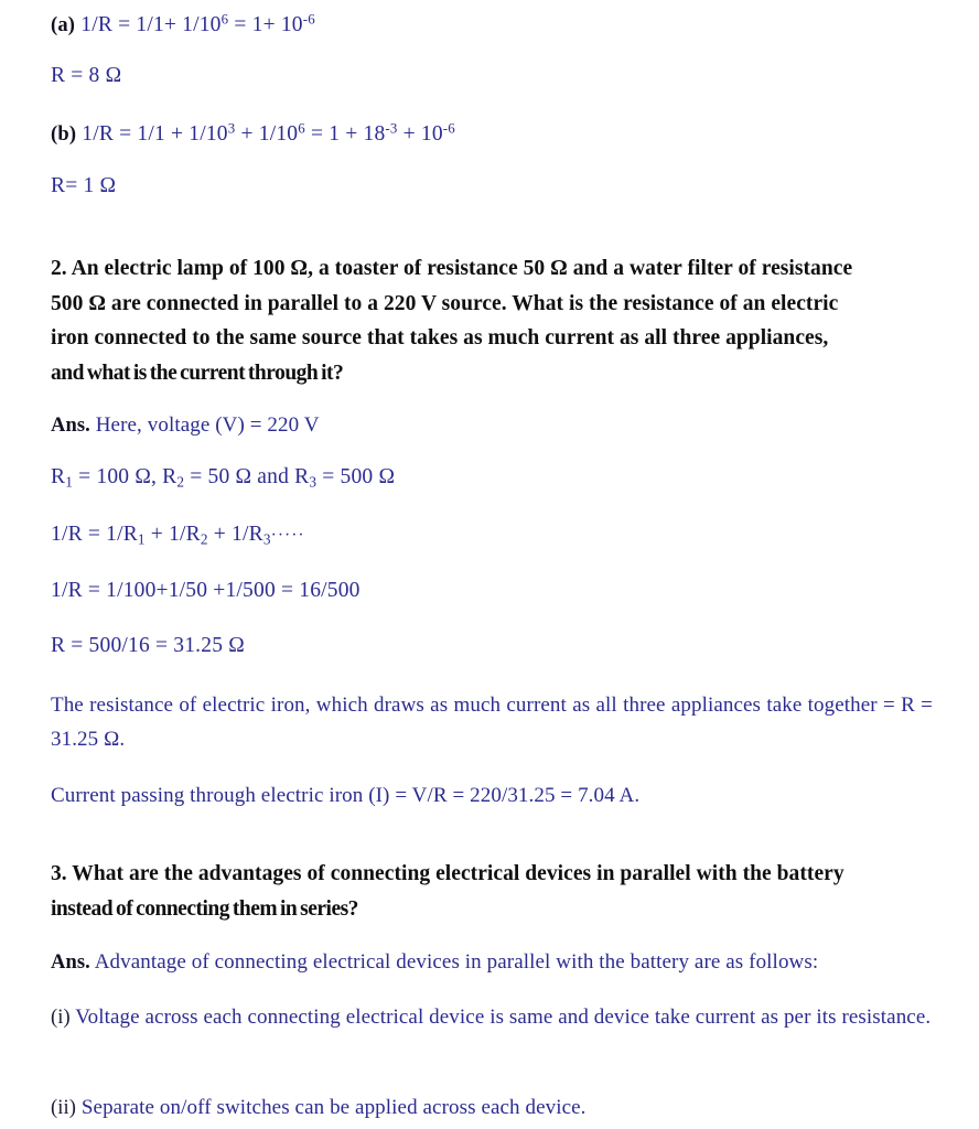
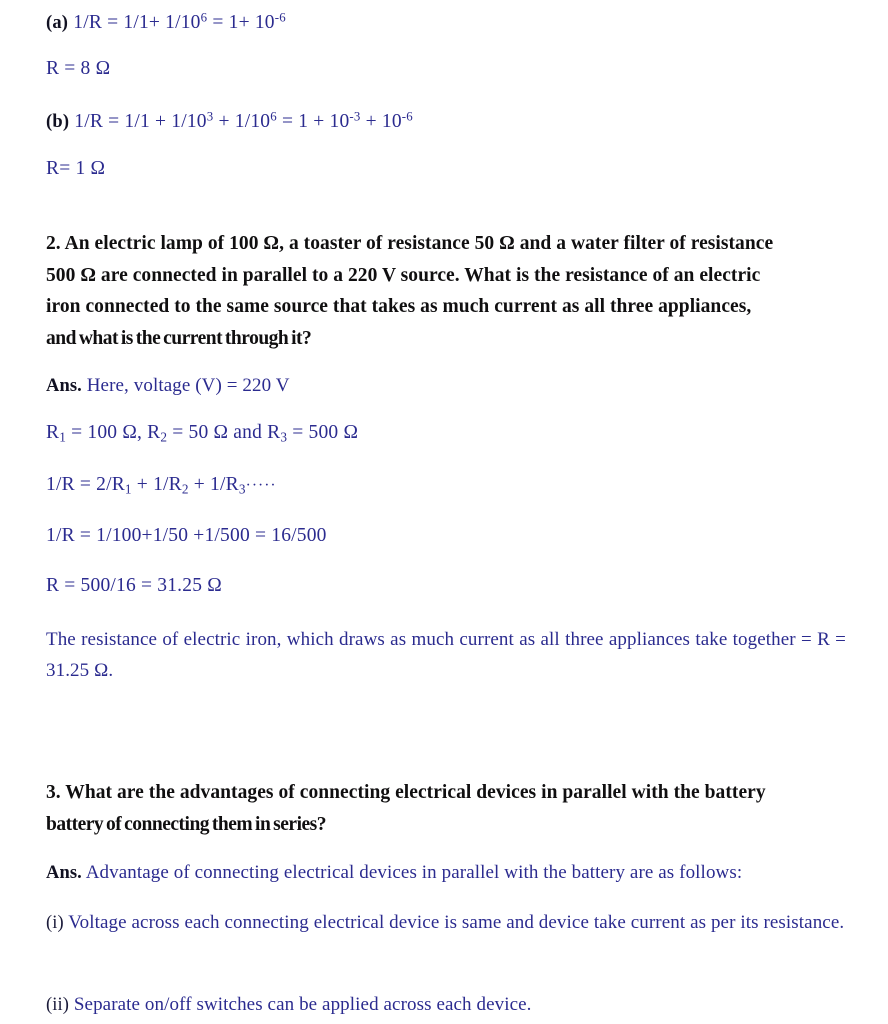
  (a) 1/R = 1/1+ 1/106 = 1+ 10-6
  R = 8 Ω
- (b) 1/R = 1/1 + 1/103 + 1/106 = 1 + 18-3 + 10-6
+ (b) 1/R = 1/1 + 1/103 + 1/106 = 1 + 10-3 + 10-6
  R= 1 Ω
  2. An electric lamp of 100 Ω, a toaster of resistance 50 Ω and a water filter of resistance
  500 Ω are connected in parallel to a 220 V source. What is the resistance of an electric
  iron connected to the same source that takes as much current as all three appliances,
  and what is the current through it?
  Ans. Here, voltage (V) = 220 V
  R1 = 100 Ω, R2 = 50 Ω and R3 = 500 Ω
- 1/R = 1/R1 + 1/R2 + 1/R3·····
+ 1/R = 2/R1 + 1/R2 + 1/R3·····
  1/R = 1/100+1/50 +1/500 = 16/500
  R = 500/16 = 31.25 Ω
  The resistance of electric iron, which draws as much current as all three appliances take together = R = 31.25 Ω.
- Current passing through electric iron (I) = V/R = 220/31.25 = 7.04 A.
  3. What are the advantages of connecting electrical devices in parallel with the battery
- instead of connecting them in series?
+ battery of connecting them in series?
  Ans. Advantage of connecting electrical devices in parallel with the battery are as follows:
  (i) Voltage across each connecting electrical device is same and device take current as per its resistance.
  (ii) Separate on/off switches can be applied across each device.
